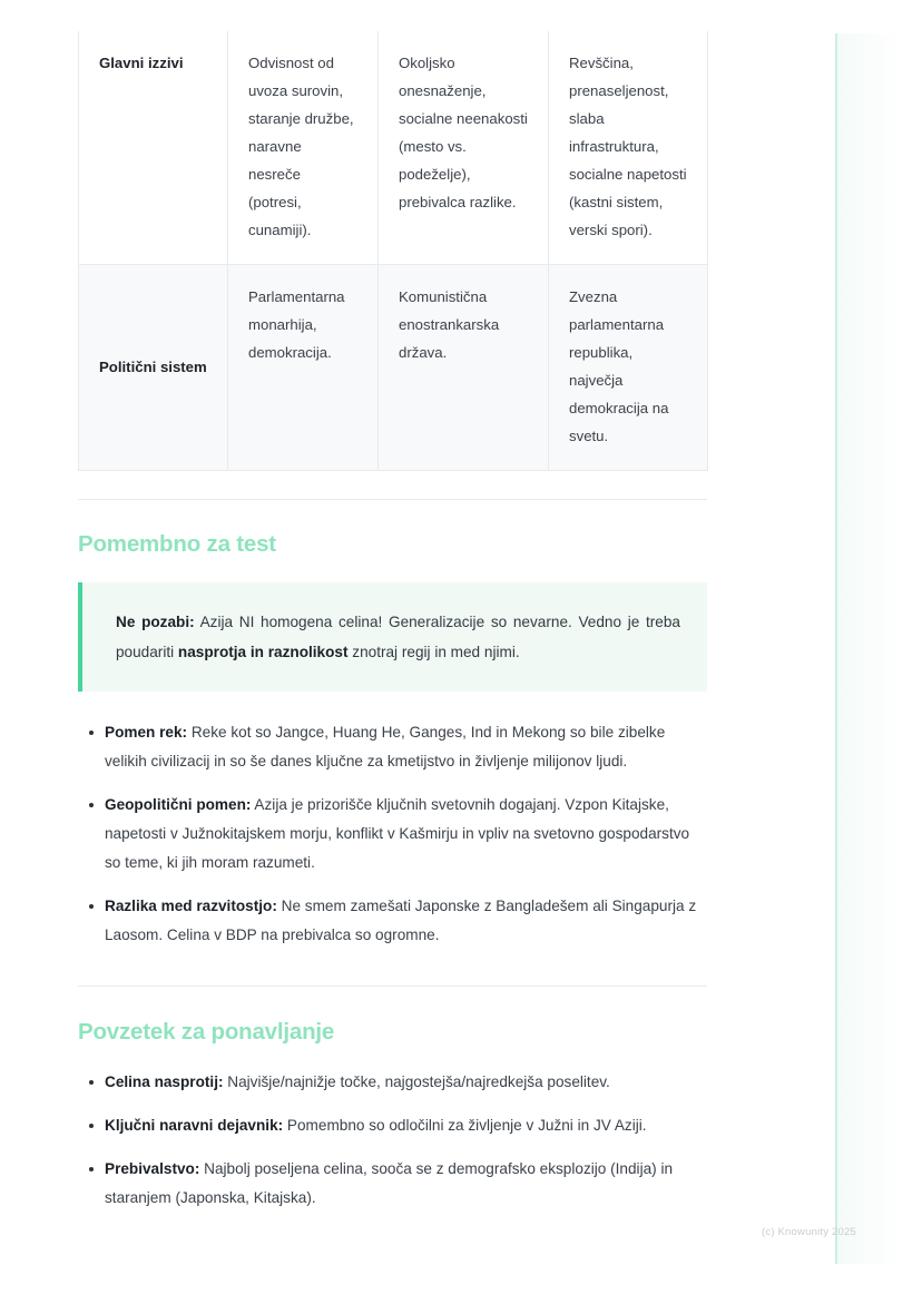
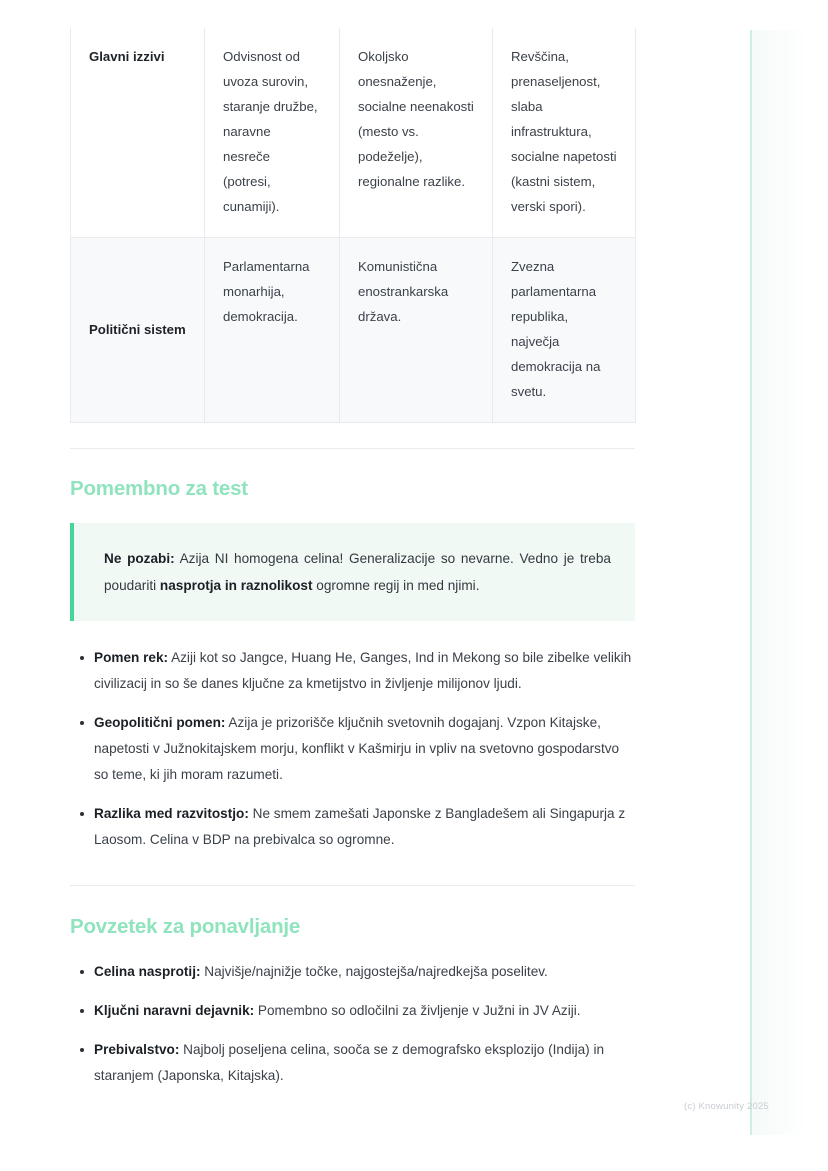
- Glavni izzivi	Odvisnost od uvoza surovin, staranje družbe, naravne nesreče (potresi, cunamiji).	Okoljsko onesnaženje, socialne neenakosti (mesto vs. podeželje), prebivalca razlike.	Revščina, prenaseljenost, slaba infrastruktura, socialne napetosti (kastni sistem, verski spori).
+ Glavni izzivi	Odvisnost od uvoza surovin, staranje družbe, naravne nesreče (potresi, cunamiji).	Okoljsko onesnaženje, socialne neenakosti (mesto vs. podeželje), regionalne razlike.	Revščina, prenaseljenost, slaba infrastruktura, socialne napetosti (kastni sistem, verski spori).
  Politični sistem	Parlamentarna monarhija, demokracija.	Komunistična enostrankarska država.	Zvezna parlamentarna republika, največja demokracija na svetu.
  Pomembno za test
- Ne pozabi: Azija NI homogena celina! Generalizacije so nevarne. Vedno je treba poudariti nasprotja in raznolikost znotraj regij in med njimi.
+ Ne pozabi: Azija NI homogena celina! Generalizacije so nevarne. Vedno je treba poudariti nasprotja in raznolikost ogromne regij in med njimi.
- Pomen rek: Reke kot so Jangce, Huang He, Ganges, Ind in Mekong so bile zibelke velikih civilizacij in so še danes ključne za kmetijstvo in življenje milijonov ljudi.
+ Pomen rek: Aziji kot so Jangce, Huang He, Ganges, Ind in Mekong so bile zibelke velikih civilizacij in so še danes ključne za kmetijstvo in življenje milijonov ljudi.
  Geopolitični pomen: Azija je prizorišče ključnih svetovnih dogajanj. Vzpon Kitajske, napetosti v Južnokitajskem morju, konflikt v Kašmirju in vpliv na svetovno gospodarstvo so teme, ki jih moram razumeti.
  Razlika med razvitostjo: Ne smem zamešati Japonske z Bangladešem ali Singapurja z Laosom. Celina v BDP na prebivalca so ogromne.
  Povzetek za ponavljanje
  Celina nasprotij: Najvišje/najnižje točke, najgostejša/najredkejša poselitev.
  Ključni naravni dejavnik: Pomembno so odločilni za življenje v Južni in JV Aziji.
  Prebivalstvo: Najbolj poseljena celina, sooča se z demografsko eksplozijo (Indija) in staranjem (Japonska, Kitajska).
  (c) Knowunity 2025
